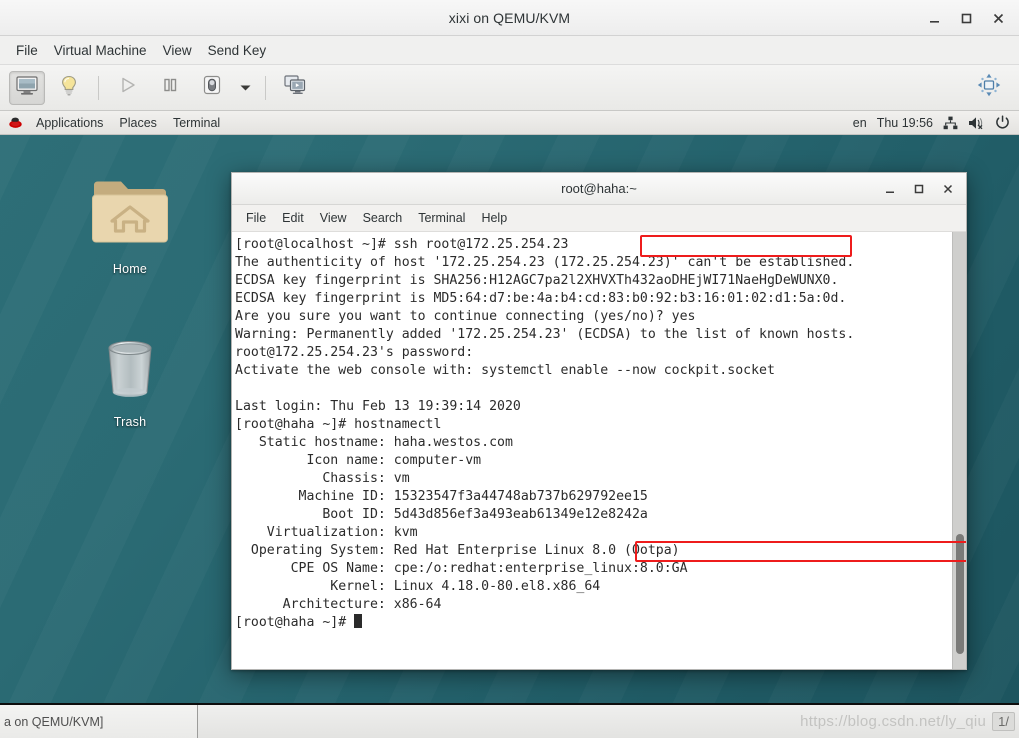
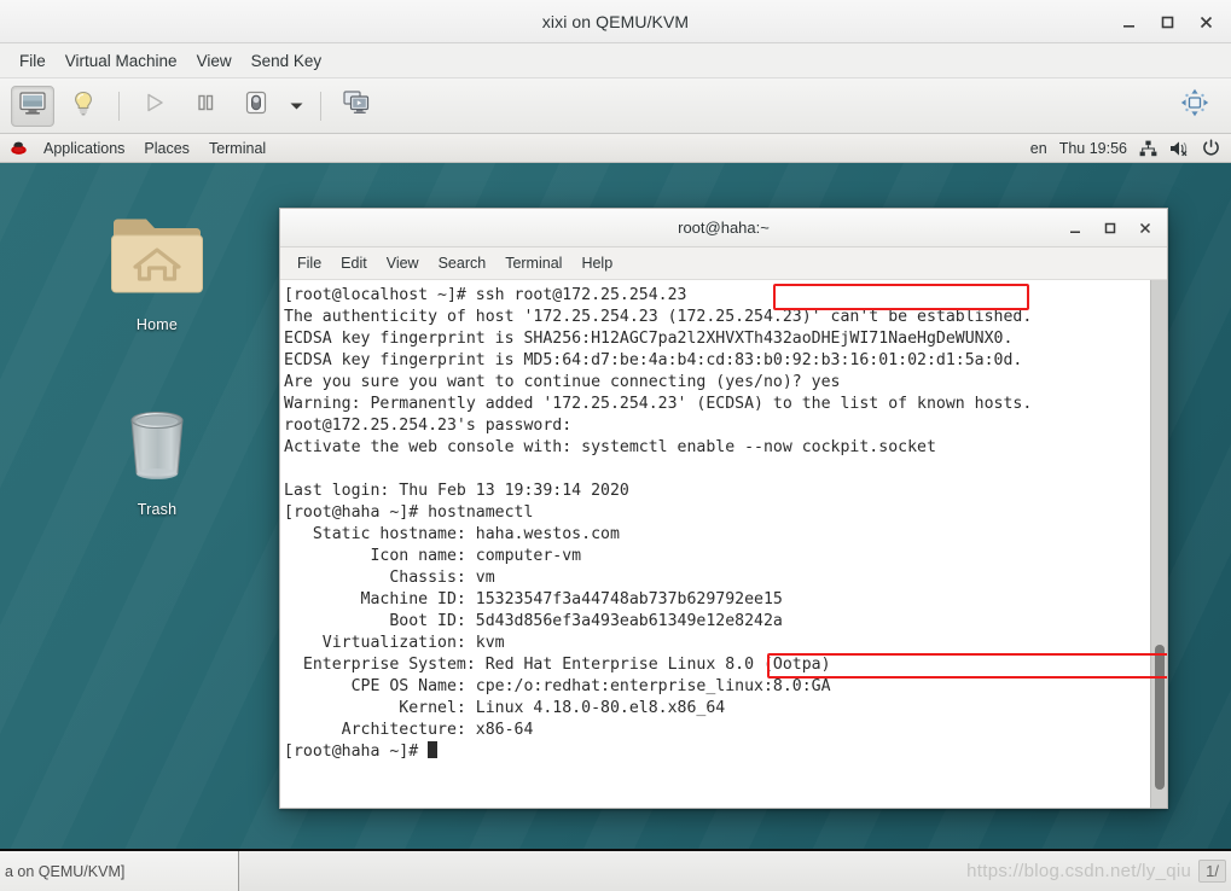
  xixi on QEMU/KVM
  File
  Virtual Machine
  View
  Send Key
  Applications
  Places
  Terminal
  en
  Thu 19:56
  Home
  Trash
  root@haha:~
  File
  Edit
  View
  Search
  Terminal
  Help
  [root@localhost ~]# ssh root@172.25.254.23
  The authenticity of host '172.25.254.23 (172.25.254.23)' can't be established.
  ECDSA key fingerprint is SHA256:H12AGC7pa2l2XHVXTh432aoDHEjWI71NaeHgDeWUNX0.
  ECDSA key fingerprint is MD5:64:d7:be:4a:b4:cd:83:b0:92:b3:16:01:02:d1:5a:0d.
  Are you sure you want to continue connecting (yes/no)? yes
  Warning: Permanently added '172.25.254.23' (ECDSA) to the list of known hosts.
  root@172.25.254.23's password:
  Activate the web console with: systemctl enable --now cockpit.socket
  Last login: Thu Feb 13 19:39:14 2020
  [root@haha ~]# hostnamectl
  Static hostname: haha.westos.com
  Icon name: computer-vm
  Chassis: vm
  Machine ID: 15323547f3a44748ab737b629792ee15
  Boot ID: 5d43d856ef3a493eab61349e12e8242a
  Virtualization: kvm
- Operating System: Red Hat Enterprise Linux 8.0 (Ootpa)
+ Enterprise System: Red Hat Enterprise Linux 8.0 (Ootpa)
  CPE OS Name: cpe:/o:redhat:enterprise_linux:8.0:GA
  Kernel: Linux 4.18.0-80.el8.x86_64
  Architecture: x86-64
  [root@haha ~]#
  a on QEMU/KVM]
  https://blog.csdn.net/ly_qiu
  1/
